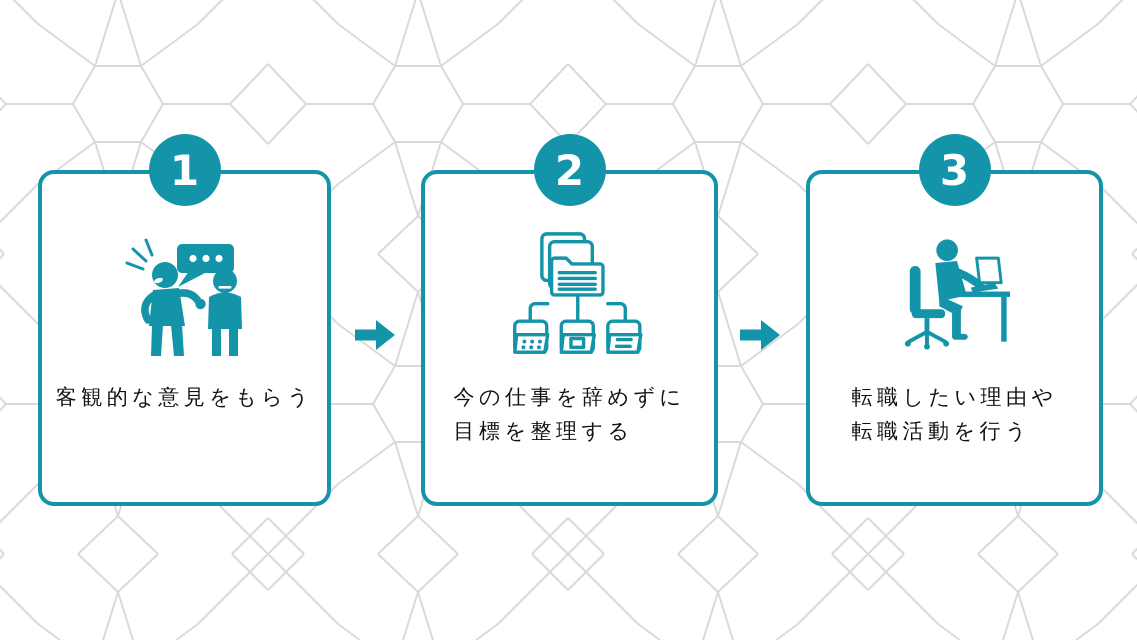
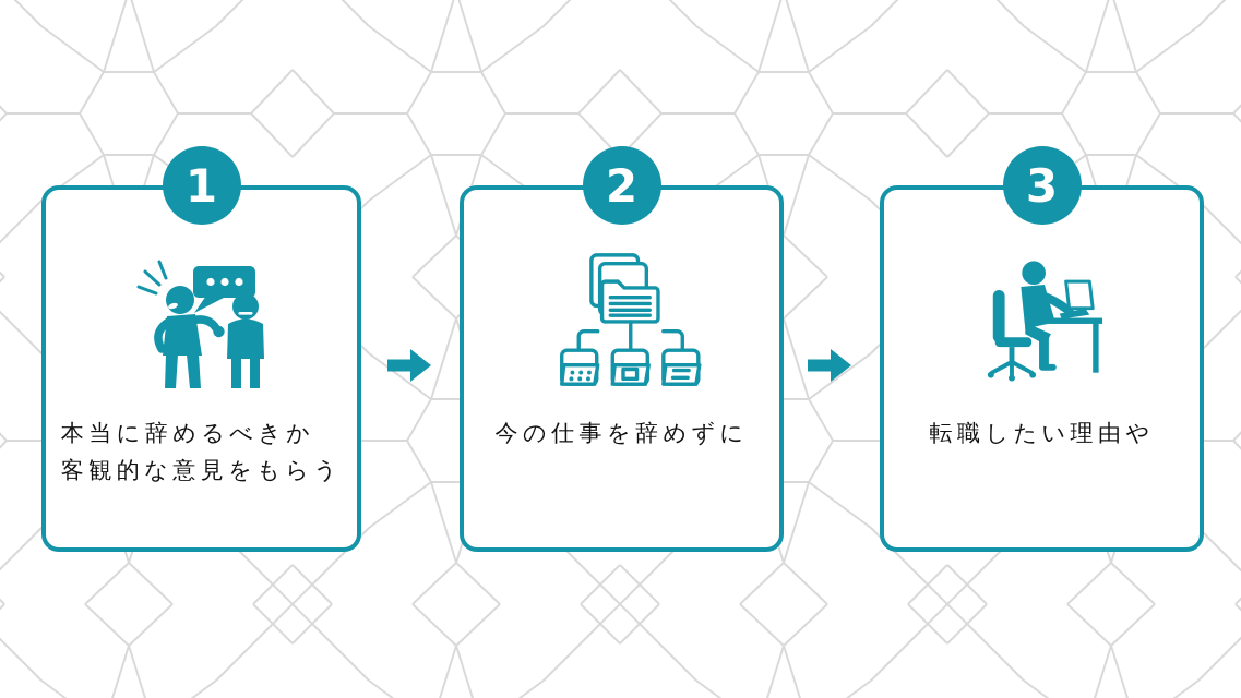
  1
+ 本当に辞めるべきか
  客観的な意見をもらう
  2
  今の仕事を辞めずに
- 目標を整理する
  3
  転職したい理由や
- 転職活動を行う
